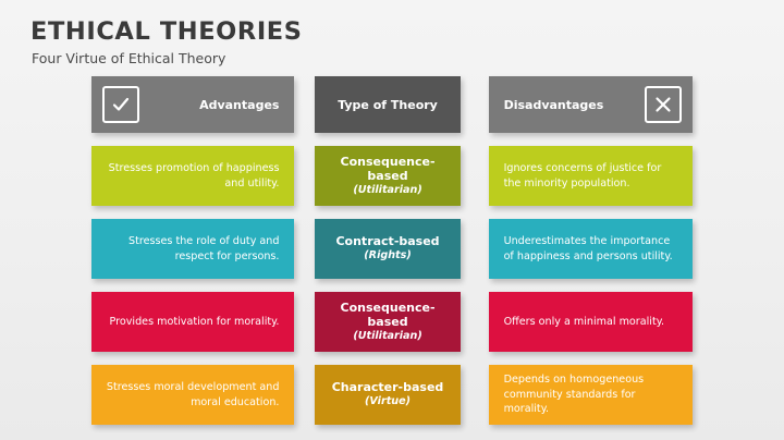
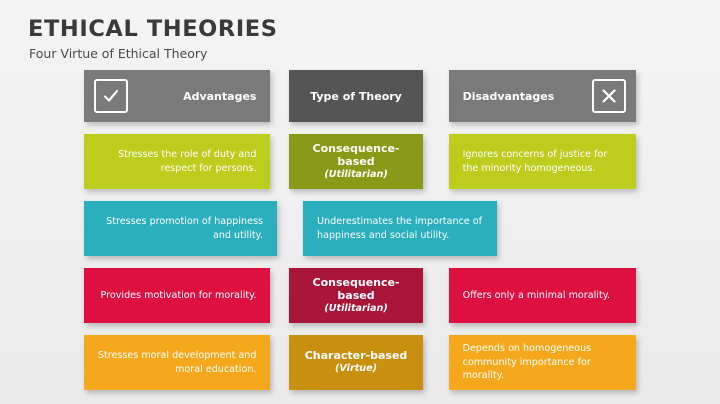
  ETHICAL THEORIES
  Four Virtue of Ethical Theory
  Advantages
  Type of Theory
  Disadvantages
- Stresses promotion of happiness and utility.
+ Stresses the role of duty and respect for persons.
  Consequence-based
  (Utilitarian)
- Ignores concerns of justice for the minority population.
+ Ignores concerns of justice for the minority homogeneous.
- Stresses the role of duty and respect for persons.
+ Stresses promotion of happiness and utility.
- Contract-based
- (Rights)
- Underestimates the importance of happiness and persons utility.
+ Underestimates the importance of happiness and social utility.
  Provides motivation for morality.
  Consequence-based
  (Utilitarian)
  Offers only a minimal morality.
  Stresses moral development and moral education.
  Character-based
  (Virtue)
- Depends on homogeneous community standards for morality.
+ Depends on homogeneous community importance for morality.
